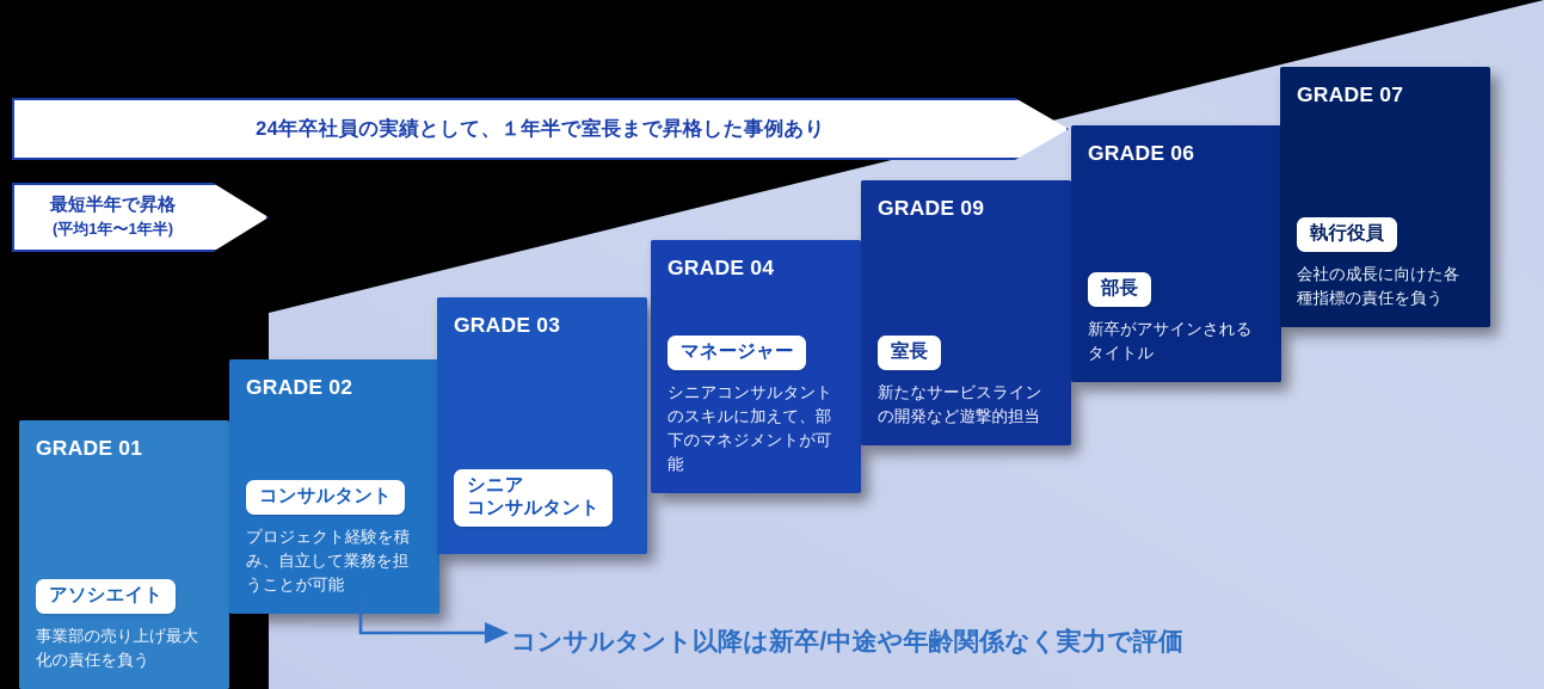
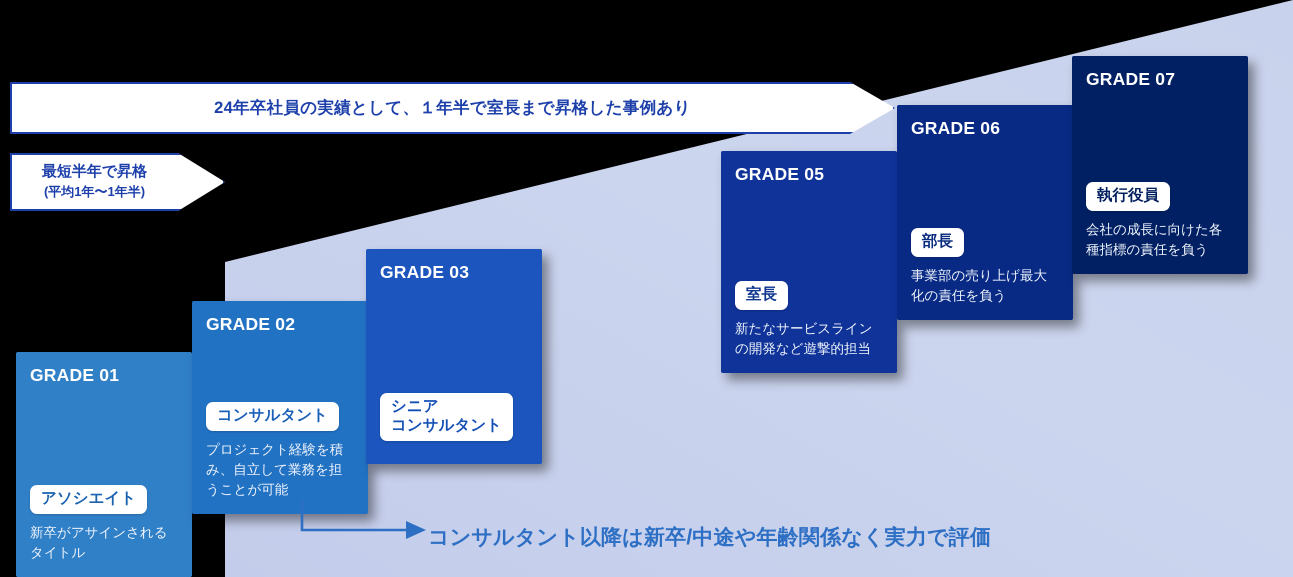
  GRADE 01
  アソシエイト
- 事業部の売り上げ最大化の責任を負う
+ 新卒がアサインされるタイトル
  GRADE 02
  コンサルタント
  プロジェクト経験を積み、自立して業務を担うことが可能
  GRADE 03
  シニア
  コンサルタント
- GRADE 04
- マネージャー
- シニアコンサルタントのスキルに加えて、部下のマネジメントが可能
- GRADE 09
+ GRADE 05
  室長
  新たなサービスラインの開発など遊撃的担当
  GRADE 06
  部長
- 新卒がアサインされるタイトル
+ 事業部の売り上げ最大化の責任を負う
  GRADE 07
  執行役員
  会社の成長に向けた各種指標の責任を負う
  24年卒社員の実績として、１年半で室長まで昇格した事例あり
  最短半年で昇格
  (平均1年〜1年半)
  コンサルタント以降は新卒/中途や年齢関係なく実力で評価
